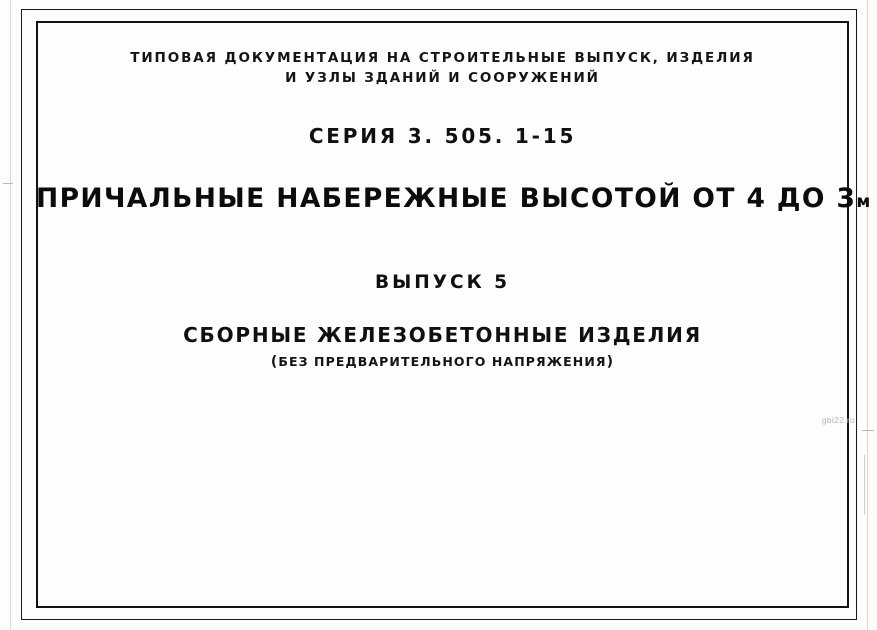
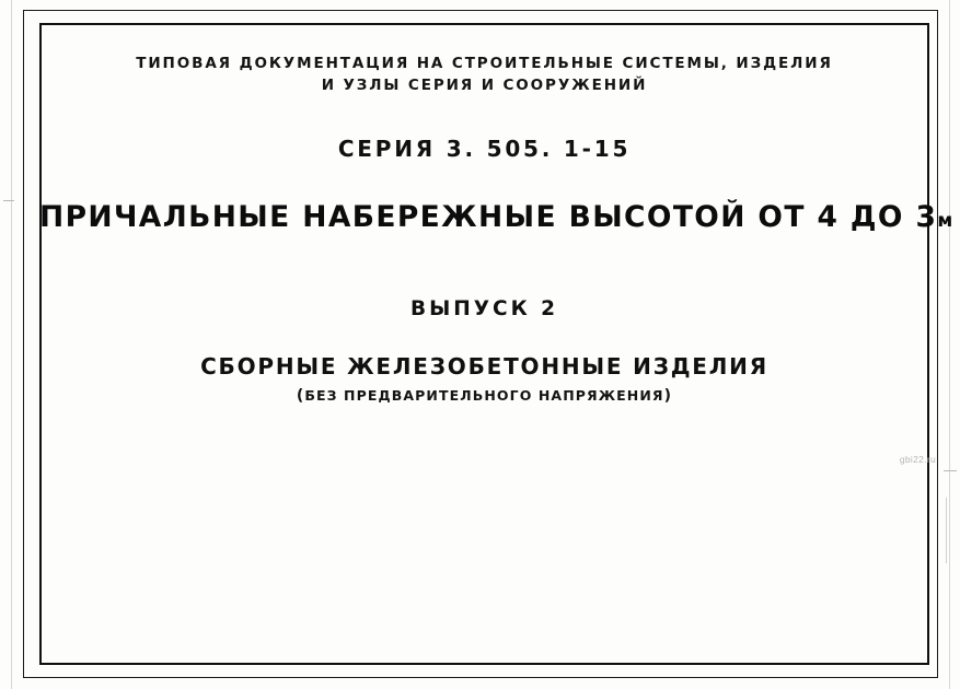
- ТИПОВАЯ ДОКУМЕНТАЦИЯ НА СТРОИТЕЛЬНЫЕ ВЫПУСК, ИЗДЕЛИЯ
+ ТИПОВАЯ ДОКУМЕНТАЦИЯ НА СТРОИТЕЛЬНЫЕ СИСТЕМЫ, ИЗДЕЛИЯ
- И УЗЛЫ ЗДАНИЙ И СООРУЖЕНИЙ
+ И УЗЛЫ СЕРИЯ И СООРУЖЕНИЙ
  СЕРИЯ 3. 505. 1-15
  ПРИЧАЛЬНЫЕ НАБЕРЕЖНЫЕ ВЫСОТОЙ ОТ 4 ДО 3м
- ВЫПУСК 5
+ ВЫПУСК 2
  СБОРНЫЕ ЖЕЛЕЗОБЕТОННЫЕ ИЗДЕЛИЯ
  (БЕЗ ПРЕДВАРИТЕЛЬНОГО НАПРЯЖЕНИЯ)
  gbi22.ru
